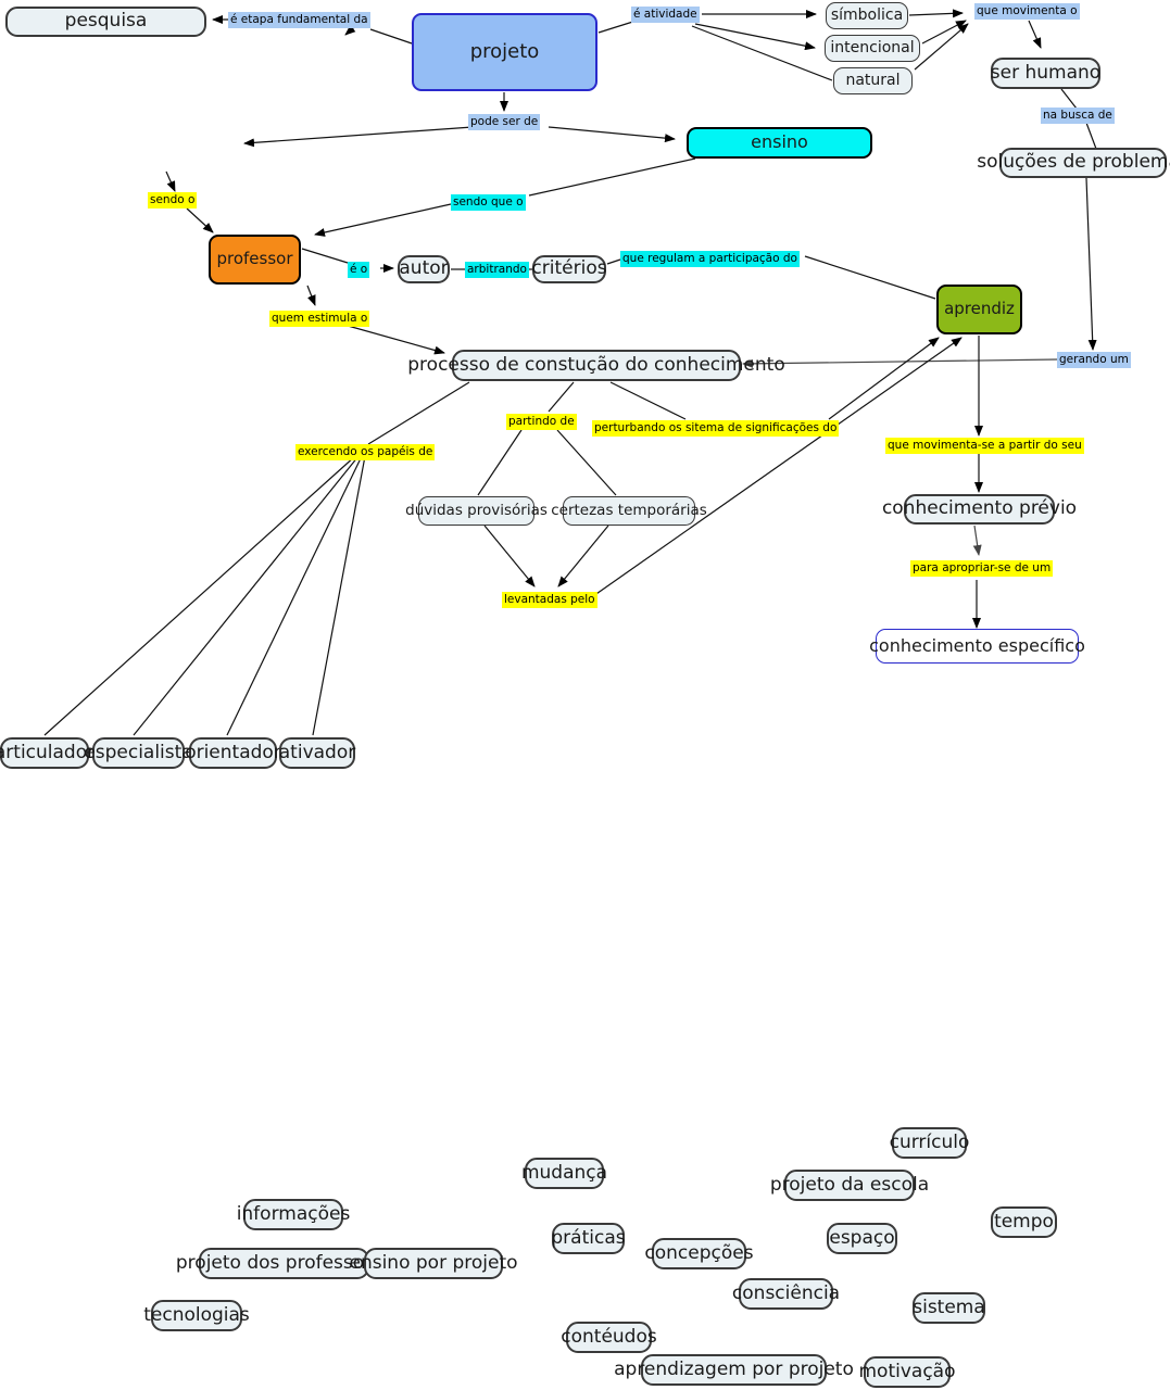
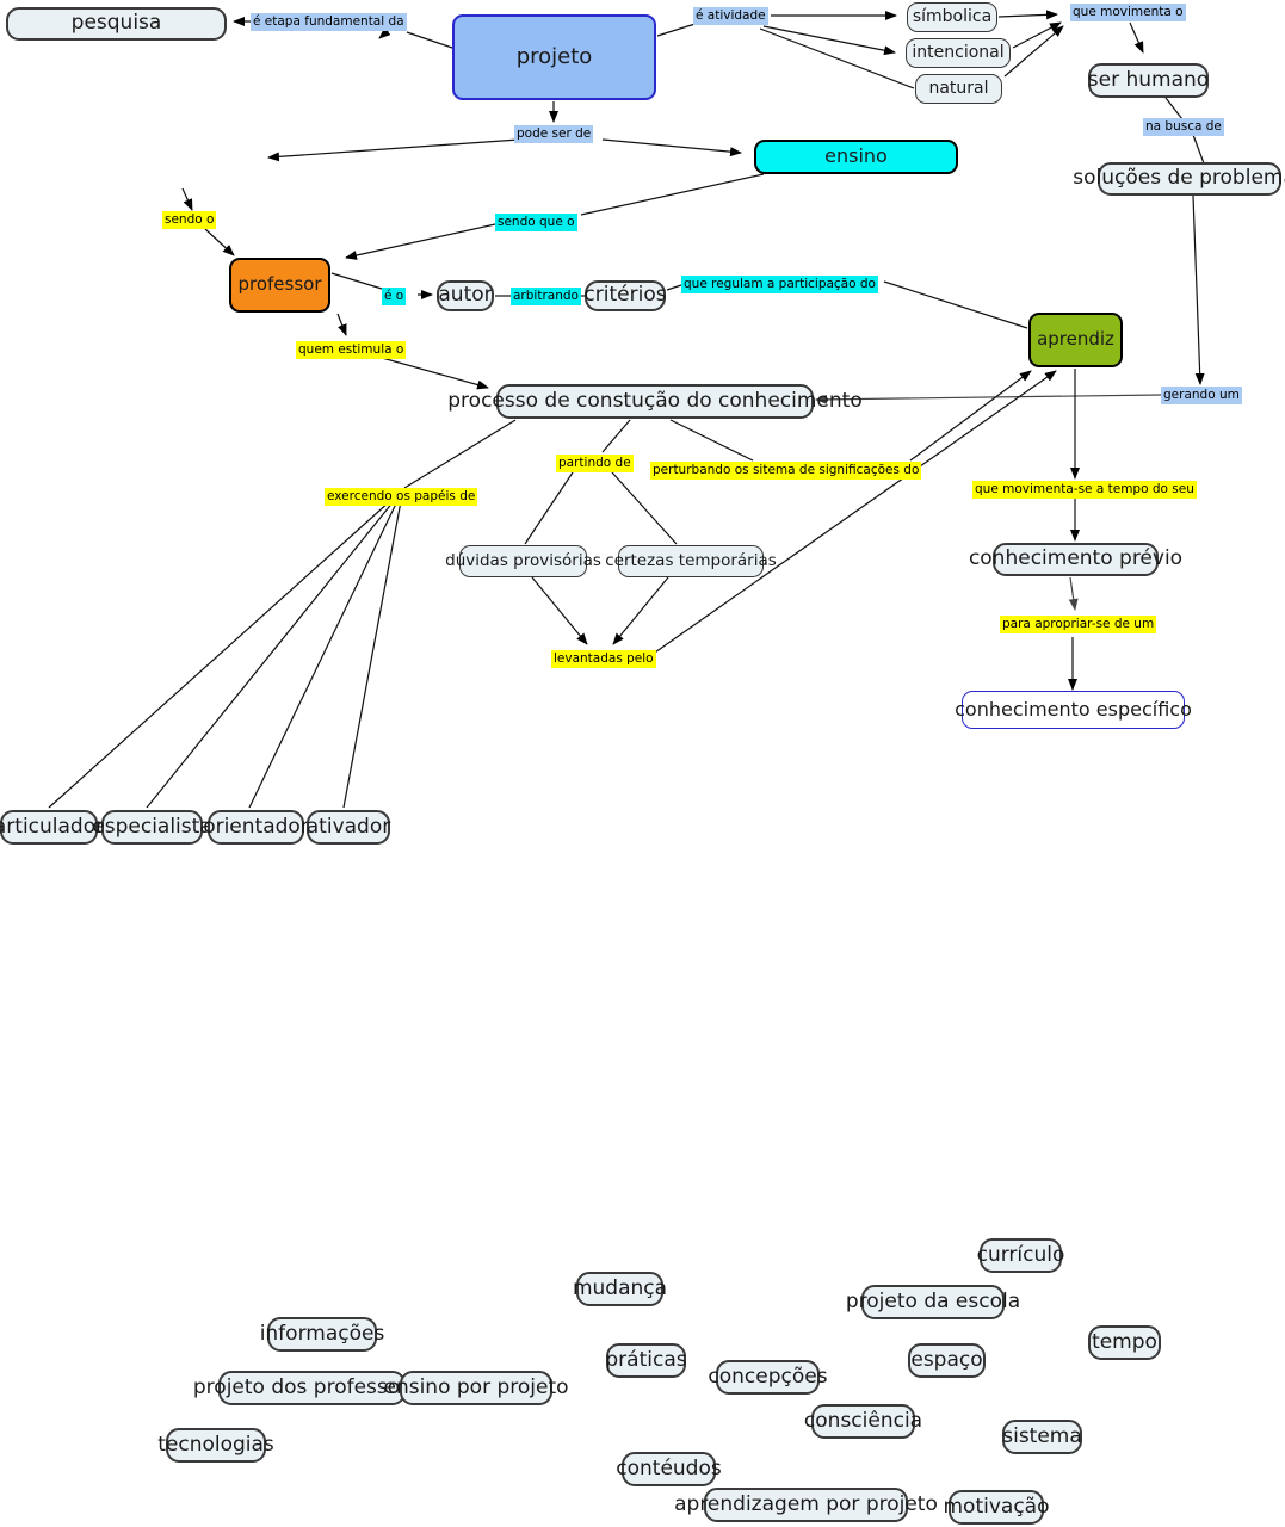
  pesquisa
  projeto
  símbolica
  intencional
  natural
  ser humano
  soluções de problem
  ensino
  professor
  autor
  critérios
  aprendiz
  processo de constução do conhecimento
  dúvidas provisórias
  certezas temporárias
  conhecimento prévio
  conhecimento específico
  articulador
  especialista
  orientador
  ativador
  informações
  projeto dos professo
  ensino por projeto
  tecnologias
  mudança
  práticas
  concepções
  consciência
  contéudos
  aprendizagem por projeto
  currículo
  projeto da escola
  espaço
  tempo
  sistema
  motivação
  é etapa fundamental da
  é atividade
  que movimenta o
  na busca de
  pode ser de
  sendo o
  sendo que o
  é o
  arbitrando
  que regulam a participação do
  quem estimula o
  gerando um
  exercendo os papéis de
  partindo de
  perturbando os sitema de significações do
  levantadas pelo
- que movimenta-se a partir do seu
+ que movimenta-se a tempo do seu
  para apropriar-se de um
